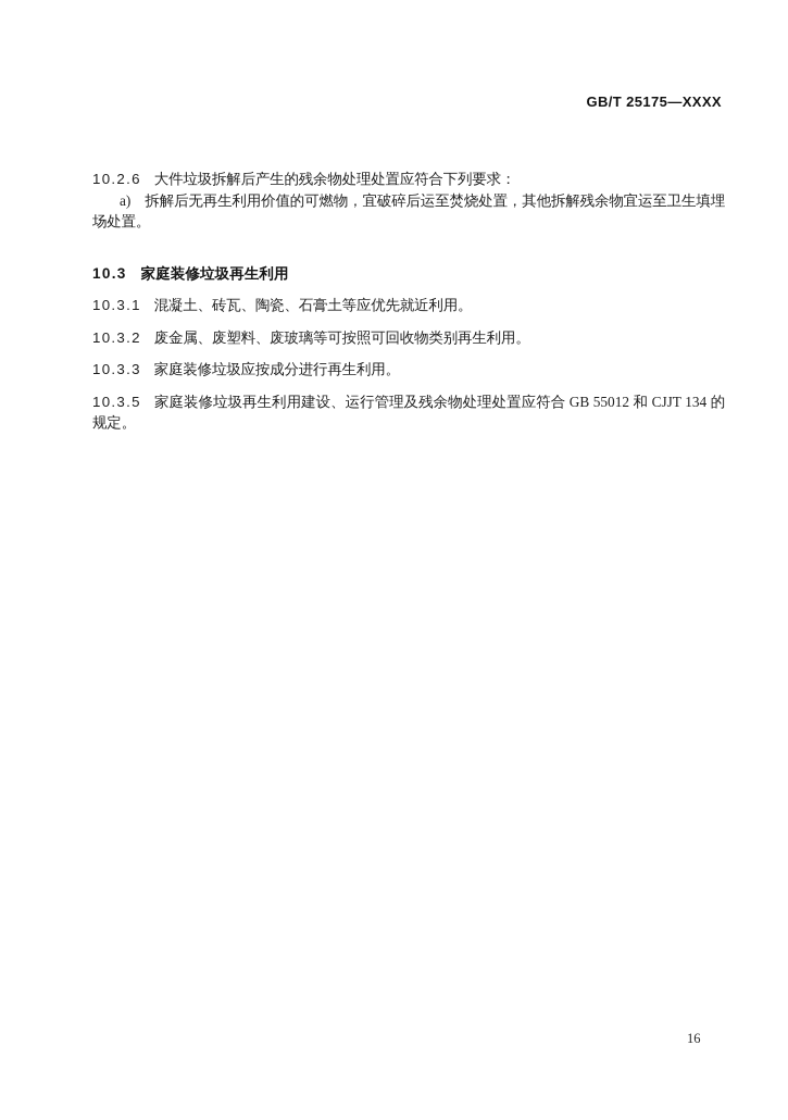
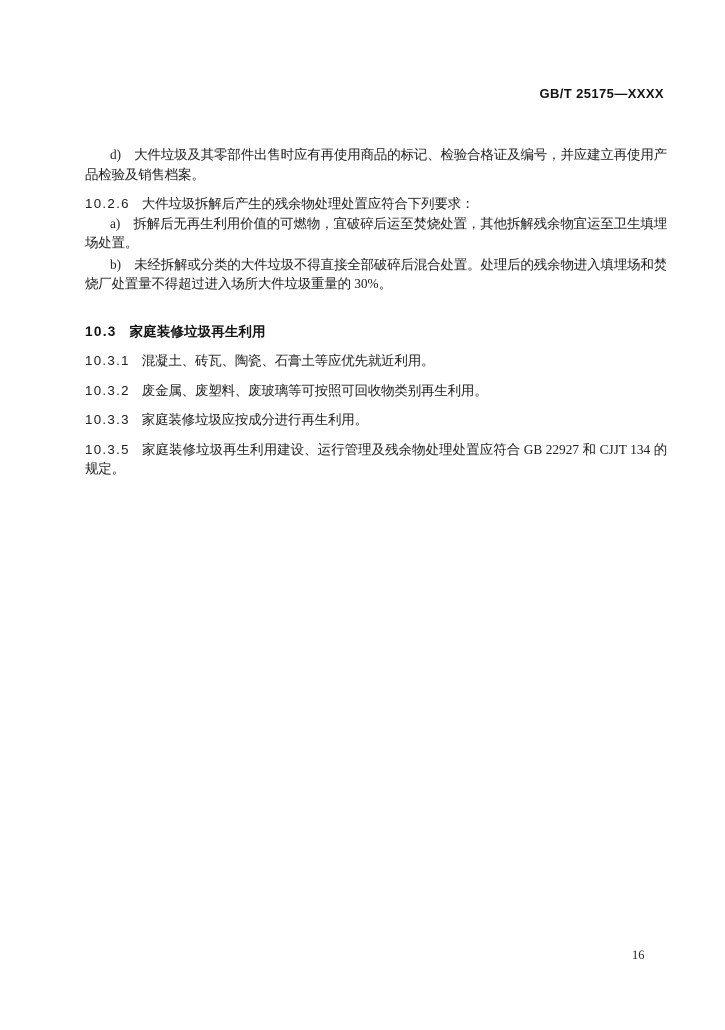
  GB/T 25175—XXXX
+ d) 大件垃圾及其零部件出售时应有再使用商品的标记、检验合格证及编号，并应建立再使用产品检验及销售档案。
  10.2.6 大件垃圾拆解后产生的残余物处理处置应符合下列要求：
  a) 拆解后无再生利用价值的可燃物，宜破碎后运至焚烧处置，其他拆解残余物宜运至卫生填埋场处置。
+ b) 未经拆解或分类的大件垃圾不得直接全部破碎后混合处置。处理后的残余物进入填埋场和焚烧厂处置量不得超过进入场所大件垃圾重量的 30%。
  10.3 家庭装修垃圾再生利用
  10.3.1 混凝土、砖瓦、陶瓷、石膏土等应优先就近利用。
  10.3.2 废金属、废塑料、废玻璃等可按照可回收物类别再生利用。
  10.3.3 家庭装修垃圾应按成分进行再生利用。
- 10.3.5 家庭装修垃圾再生利用建设、运行管理及残余物处理处置应符合 GB 55012 和 CJJT 134 的规定。
+ 10.3.5 家庭装修垃圾再生利用建设、运行管理及残余物处理处置应符合 GB 22927 和 CJJT 134 的规定。
  16
